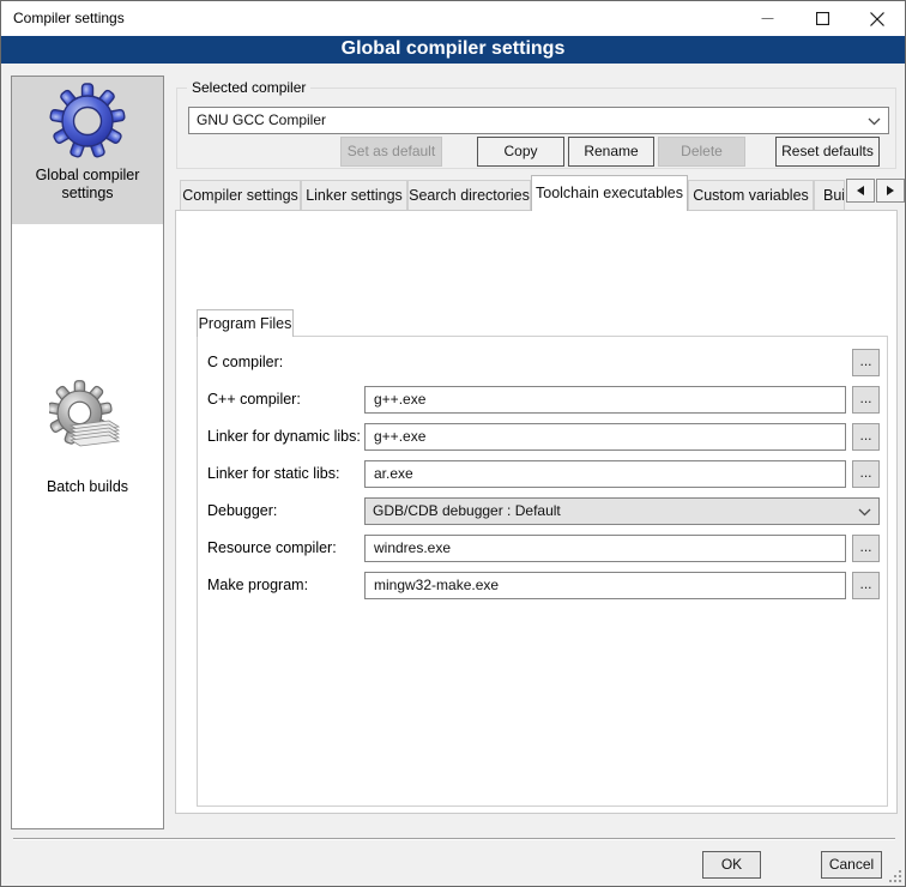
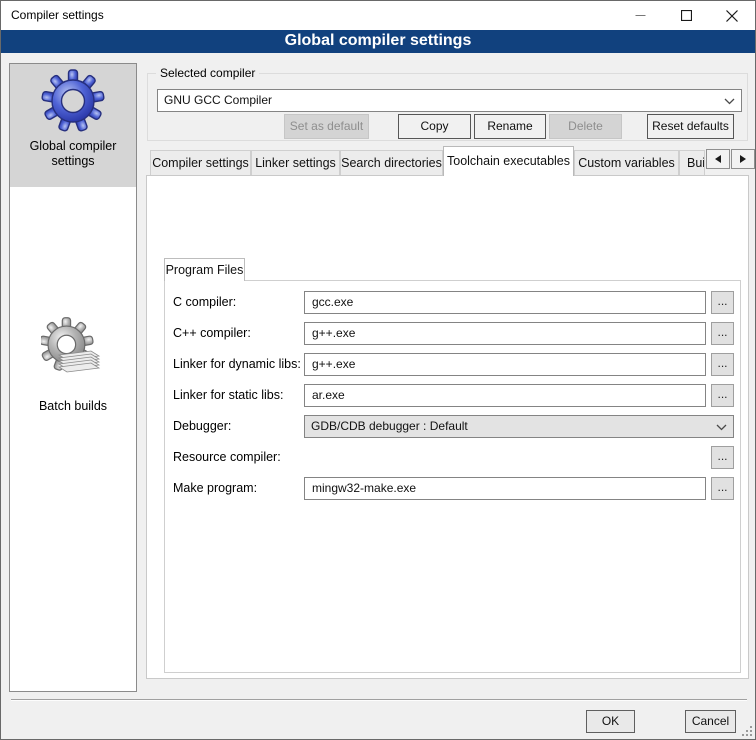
  Compiler settings
  Global compiler settings
  Global compiler settings
  Batch builds
  Selected compiler
  GNU GCC Compiler
  Set as default
  Copy
  Rename
  Delete
  Reset defaults
  Compiler settings
  Linker settings
  Search directories
  Toolchain executables
  Custom variables
  Program Files
  C compiler:
+ gcc.exe
  ...
  C++ compiler:
  g++.exe
  ...
  Linker for dynamic libs:
  g++.exe
  ...
  Linker for static libs:
  ar.exe
  ...
  Debugger:
  GDB/CDB debugger : Default
  Resource compiler:
- windres.exe
  ...
  Make program:
  mingw32-make.exe
  ...
  OK
  Cancel
